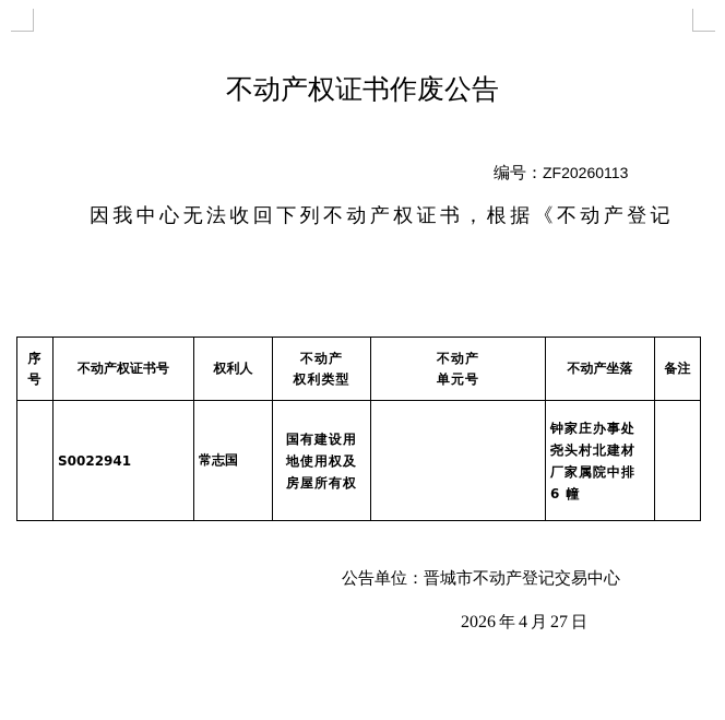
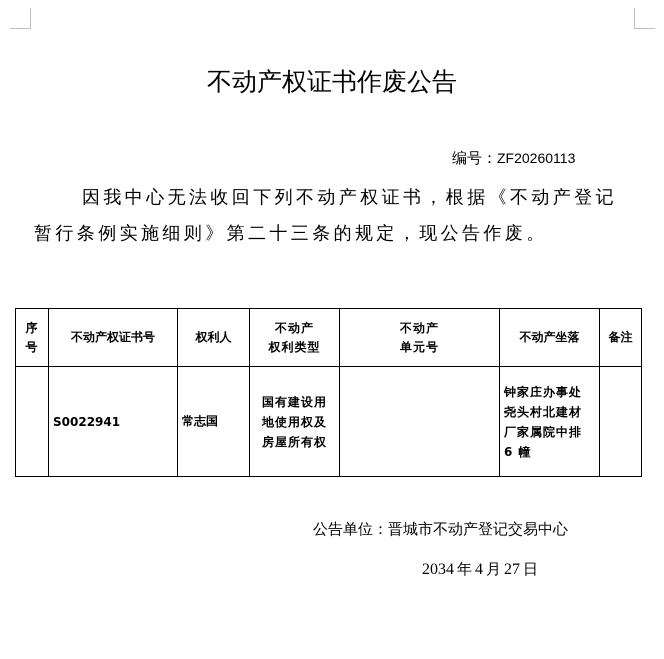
  不动产权证书作废公告
  编号：ZF20260113
  因我中心无法收回下列不动产权证书，根据《不动产登记
+ 暂行条例实施细则》第二十三条的规定，现公告作废。
  序 号	不动产权证书号	权利人	不动产 权利类型	不动产 单元号	不动产坐落	备注
  	S0022941	常志国	国有建设用 地使用权及 房屋所有权		钟家庄办事处 尧头村北建材 厂家属院中排 6 幢
  公告单位：晋城市不动产登记交易中心
- 2026 年 4 月 27 日
+ 2034 年 4 月 27 日
